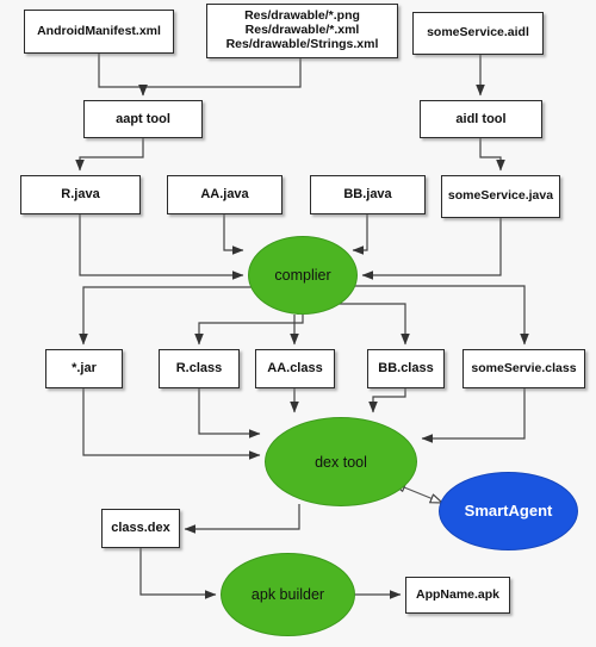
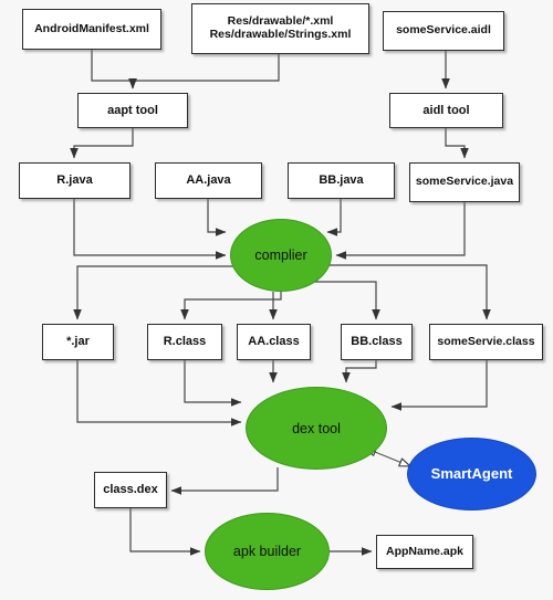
  AndroidManifest.xml
- Res/drawable/*.png
  Res/drawable/*.xml
  Res/drawable/Strings.xml
  someService.aidl
  aapt tool
  aidl tool
  R.java
  AA.java
  BB.java
  someService.java
  complier
  *.jar
  R.class
  AA.class
  BB.class
  someServie.class
  dex tool
  SmartAgent
  class.dex
  apk builder
  AppName.apk
